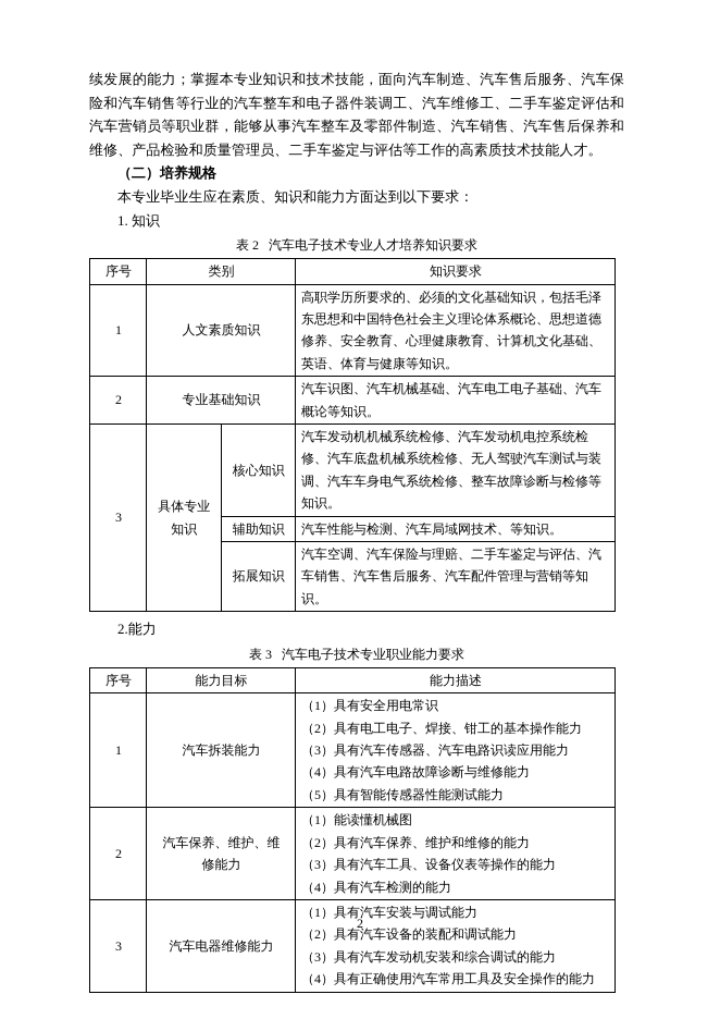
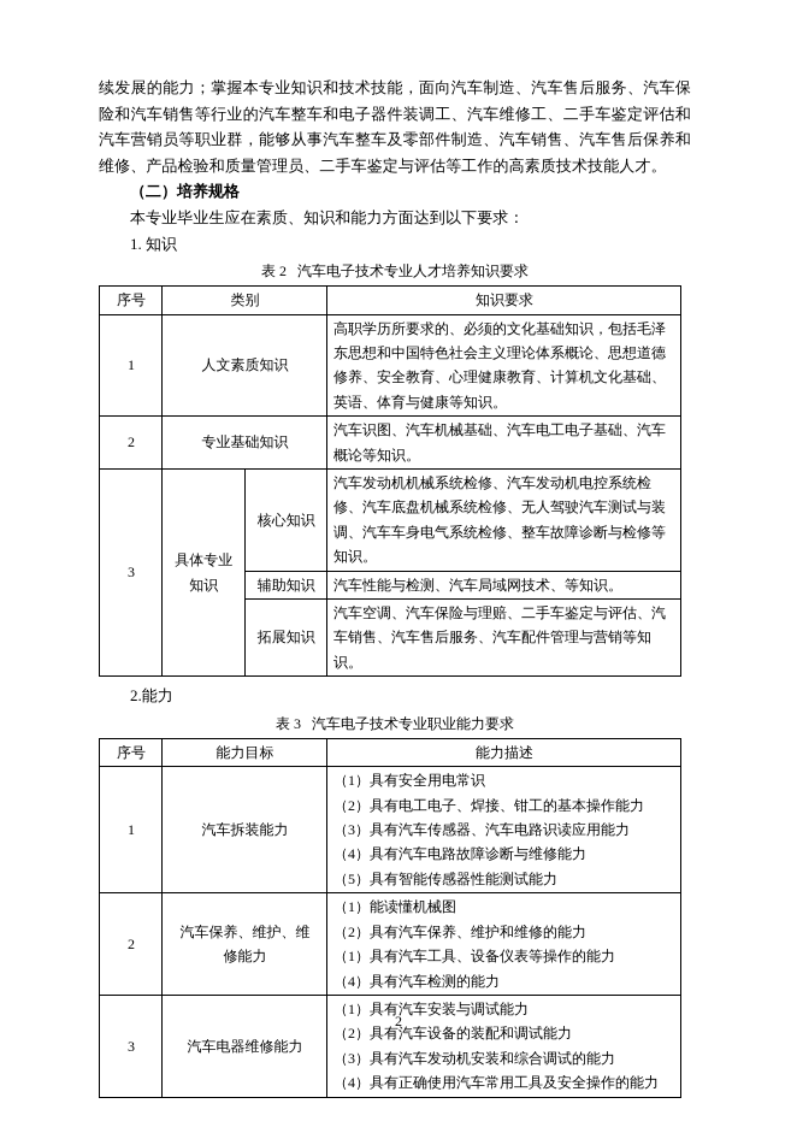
  续发展的能力；掌握本专业知识和技术技能，面向汽车制造、汽车售后服务、汽车保险和汽车销售等行业的汽车整车和电子器件装调工、汽车维修工、二手车鉴定评估和汽车营销员等职业群，能够从事汽车整车及零部件制造、汽车销售、汽车售后保养和维修、产品检验和质量管理员、二手车鉴定与评估等工作的高素质技术技能人才。
  （二）培养规格
  本专业毕业生应在素质、知识和能力方面达到以下要求：
  1. 知识
  表 2 汽车电子技术专业人才培养知识要求
  序号	类别	知识要求
  1	人文素质知识	高职学历所要求的、必须的文化基础知识，包括毛泽东思想和中国特色社会主义理论体系概论、思想道德修养、安全教育、心理健康教育、计算机文化基础、英语、体育与健康等知识。
  2	专业基础知识	汽车识图、汽车机械基础、汽车电工电子基础、汽车概论等知识。
  3	具体专业知识	核心知识	汽车发动机机械系统检修、汽车发动机电控系统检修、汽车底盘机械系统检修、无人驾驶汽车测试与装调、汽车车身电气系统检修、整车故障诊断与检修等知识。
  辅助知识	汽车性能与检测、汽车局域网技术、等知识。
  拓展知识	汽车空调、汽车保险与理赔、二手车鉴定与评估、汽车销售、汽车售后服务、汽车配件管理与营销等知识。
  2.能力
  表 3 汽车电子技术专业职业能力要求
  序号	能力目标	能力描述
  1	汽车拆装能力	（1）具有安全用电常识 （2）具有电工电子、焊接、钳工的基本操作能力 （3）具有汽车传感器、汽车电路识读应用能力 （4）具有汽车电路故障诊断与维修能力 （5）具有智能传感器性能测试能力
- 2	汽车保养、维护、维 修能力	（1）能读懂机械图 （2）具有汽车保养、维护和维修的能力 （3）具有汽车工具、设备仪表等操作的能力 （4）具有汽车检测的能力
+ 2	汽车保养、维护、维 修能力	（1）能读懂机械图 （2）具有汽车保养、维护和维修的能力 （1）具有汽车工具、设备仪表等操作的能力 （4）具有汽车检测的能力
  3	汽车电器维修能力	（1）具有汽车安装与调试能力 （2）具有汽车设备的装配和调试能力 （3）具有汽车发动机安装和综合调试的能力 （4）具有正确使用汽车常用工具及安全操作的能力
  2
